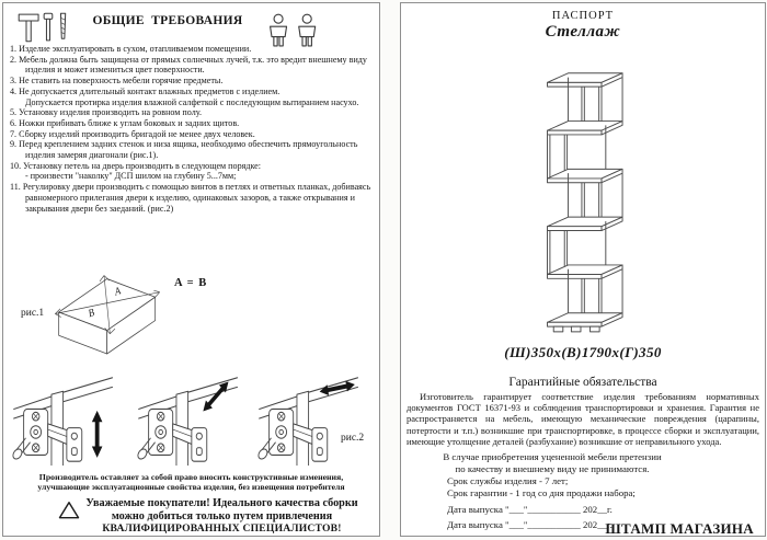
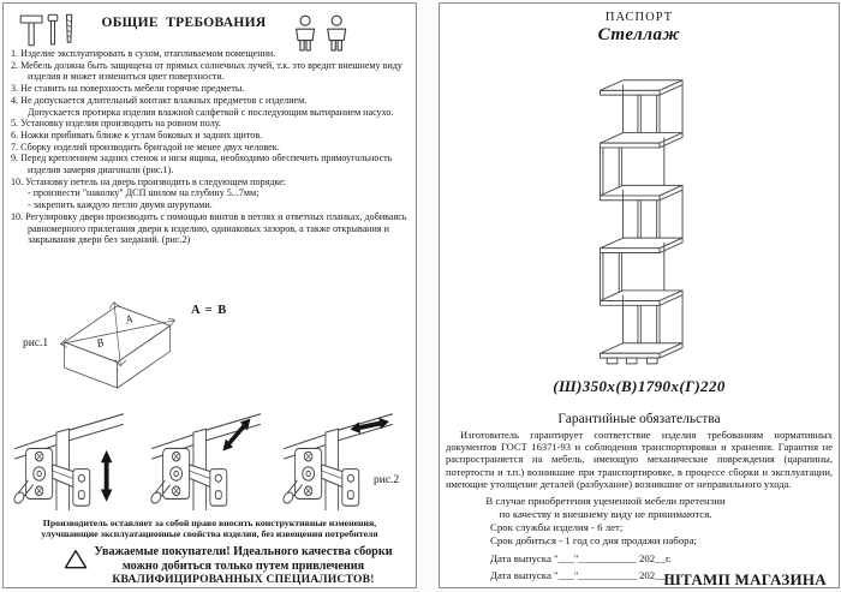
  ОБЩИЕ ТРЕБОВАНИЯ
  1. Изделие эксплуатировать в сухом, отапливаемом помещении.
  2. Мебель должна быть защищена от прямых солнечных лучей, т.к. это вредит внешнему виду изделия и может измениться цвет поверхности.
  3. Не ставить на поверхность мебели горячие предметы.
  4. Не допускается длительный контакт влажных предметов с изделием.
  Допускается протирка изделия влажной салфеткой с последующим вытиранием насухо.
  5. Установку изделия производить на ровном полу.
  6. Ножки прибивать ближе к углам боковых и задних щитов.
  7. Сборку изделий производить бригадой не менее двух человек.
  9. Перед креплением задних стенок и низа ящика, необходимо обеспечить прямоугольность изделия замеряя диагонали (рис.1).
  10. Установку петель на дверь производить в следующем порядке:
  - произвести "наколку" ДСП шилом на глубину 5...7мм;
+ - закрепить каждую петлю двумя шурупами.
- 11. Регулировку двери производить с помощью винтов в петлях и ответных планках, добиваясь равномерного прилегания двери к изделию, одинаковых зазоров, а также открывания и закрывания двери без заеданий. (рис.2)
+ 10. Регулировку двери производить с помощью винтов в петлях и ответных планках, добиваясь равномерного прилегания двери к изделию, одинаковых зазоров, а также открывания и закрывания двери без заеданий. (рис.2)
  рис.1
  A = B
  рис.2
  Производитель оставляет за собой право вносить конструктивные изменения,
  улучшающие эксплуатационные свойства изделия, без извещения потребителя
  Уважаемые покупатели! Идеального качества сборки
  можно добиться только путем привлечения
  КВАЛИФИЦИРОВАННЫХ СПЕЦИАЛИСТОВ!
  ПАСПОРТ
  Стеллаж
- (Ш)350х(В)1790х(Г)350
+ (Ш)350х(В)1790х(Г)220
  Гарантийные обязательства
  Изготовитель гарантирует соответствие изделия требованиям нормативных документов ГОСТ 16371-93 и соблюдения транспортировки и хранения. Гарантия не распространяется на мебель, имеющую механические повреждения (царапины, потертости и т.п.) возникшие при транспортировке, в процессе сборки и эксплуатации, имеющие утолщение деталей (разбухание) возникшие от неправильного ухода.
  В случае приобретения уцененной мебели претензии
  по качеству и внешнему виду не принимаются.
- Срок службы изделия - 7 лет;
+ Срок службы изделия - 6 лет;
- Срок гарантии - 1 год со дня продажи набора;
+ Срок добиться - 1 год со дня продажи набора;
  Дата выпуска "___"___________ 202__г.
  Дата выпуска "___"___________ 202__г.
  ШТАМП МАГАЗИНА
